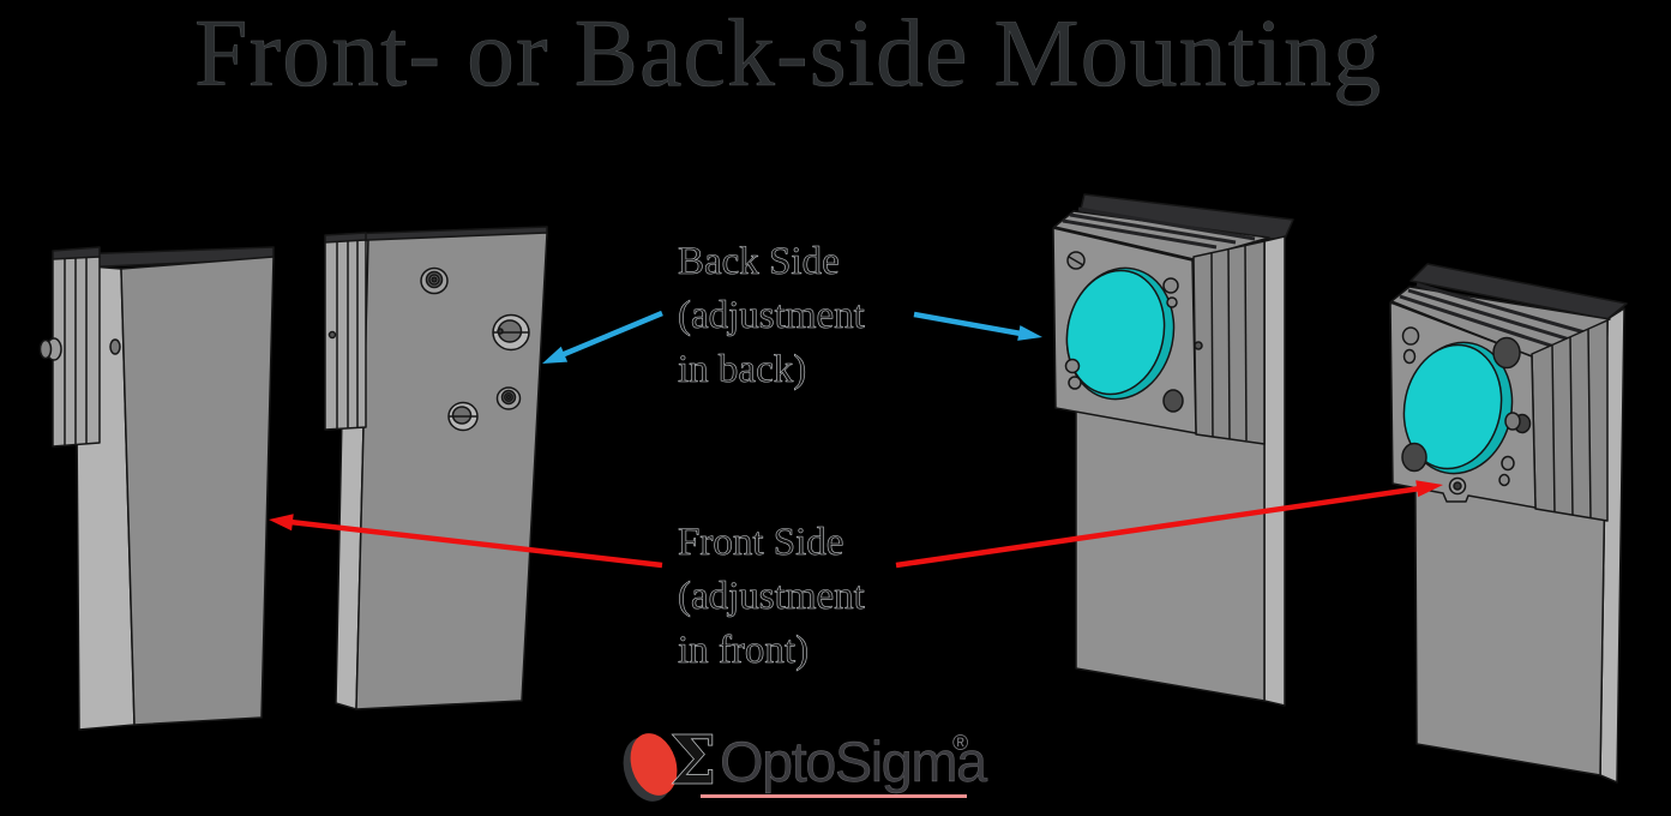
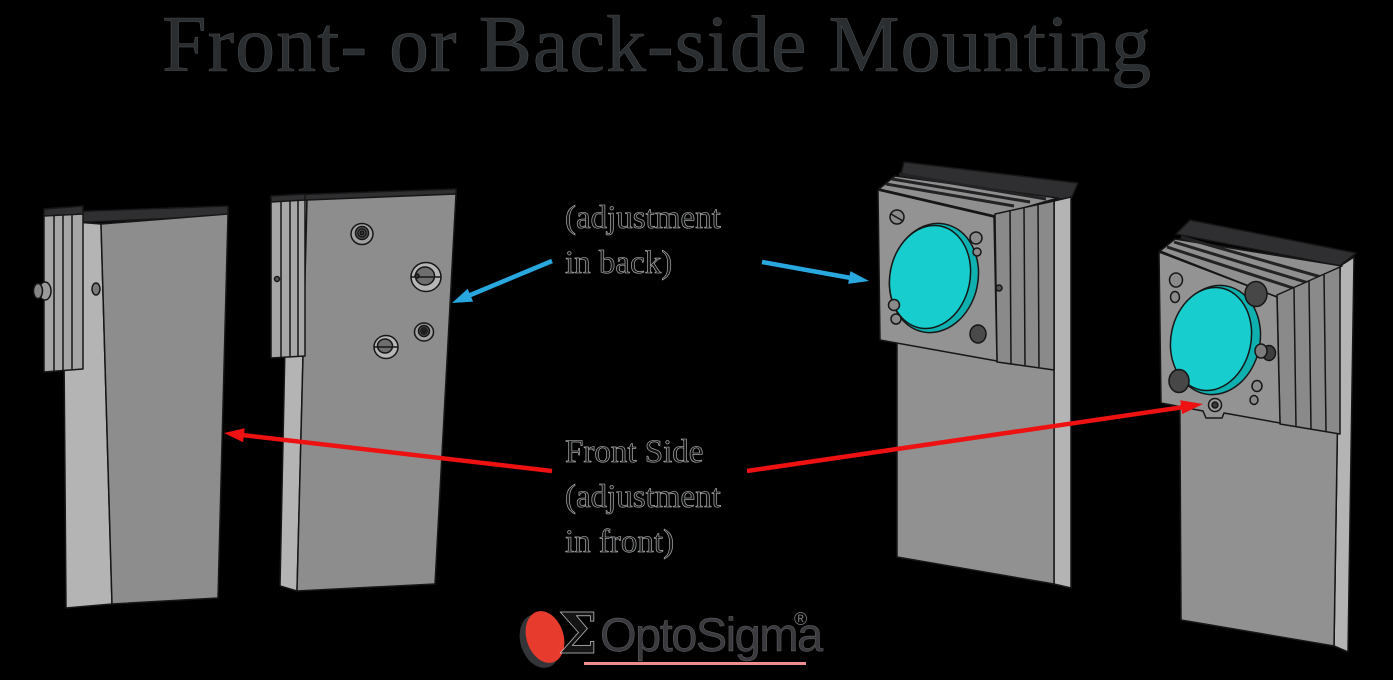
  Front- or Back-side Mounting
- Back Side
  (adjustment
  in back)
  Front Side
  (adjustment
  in front)
  Σ
  OptoSigma
  ®
